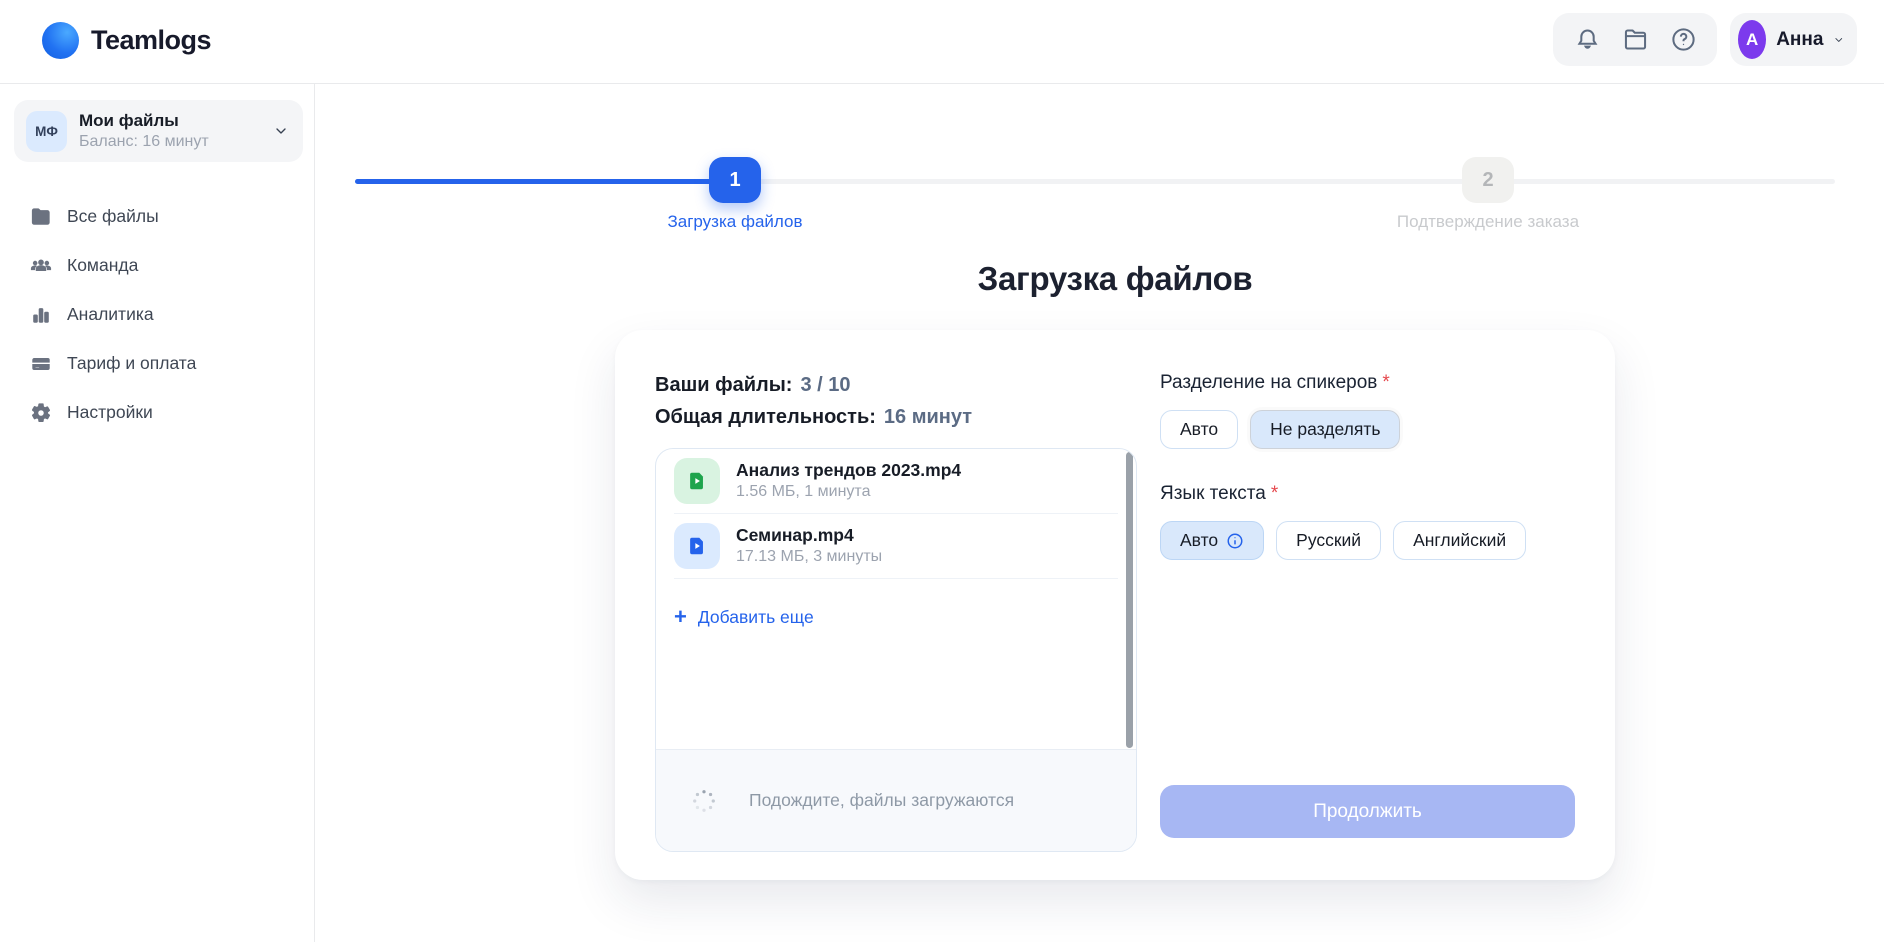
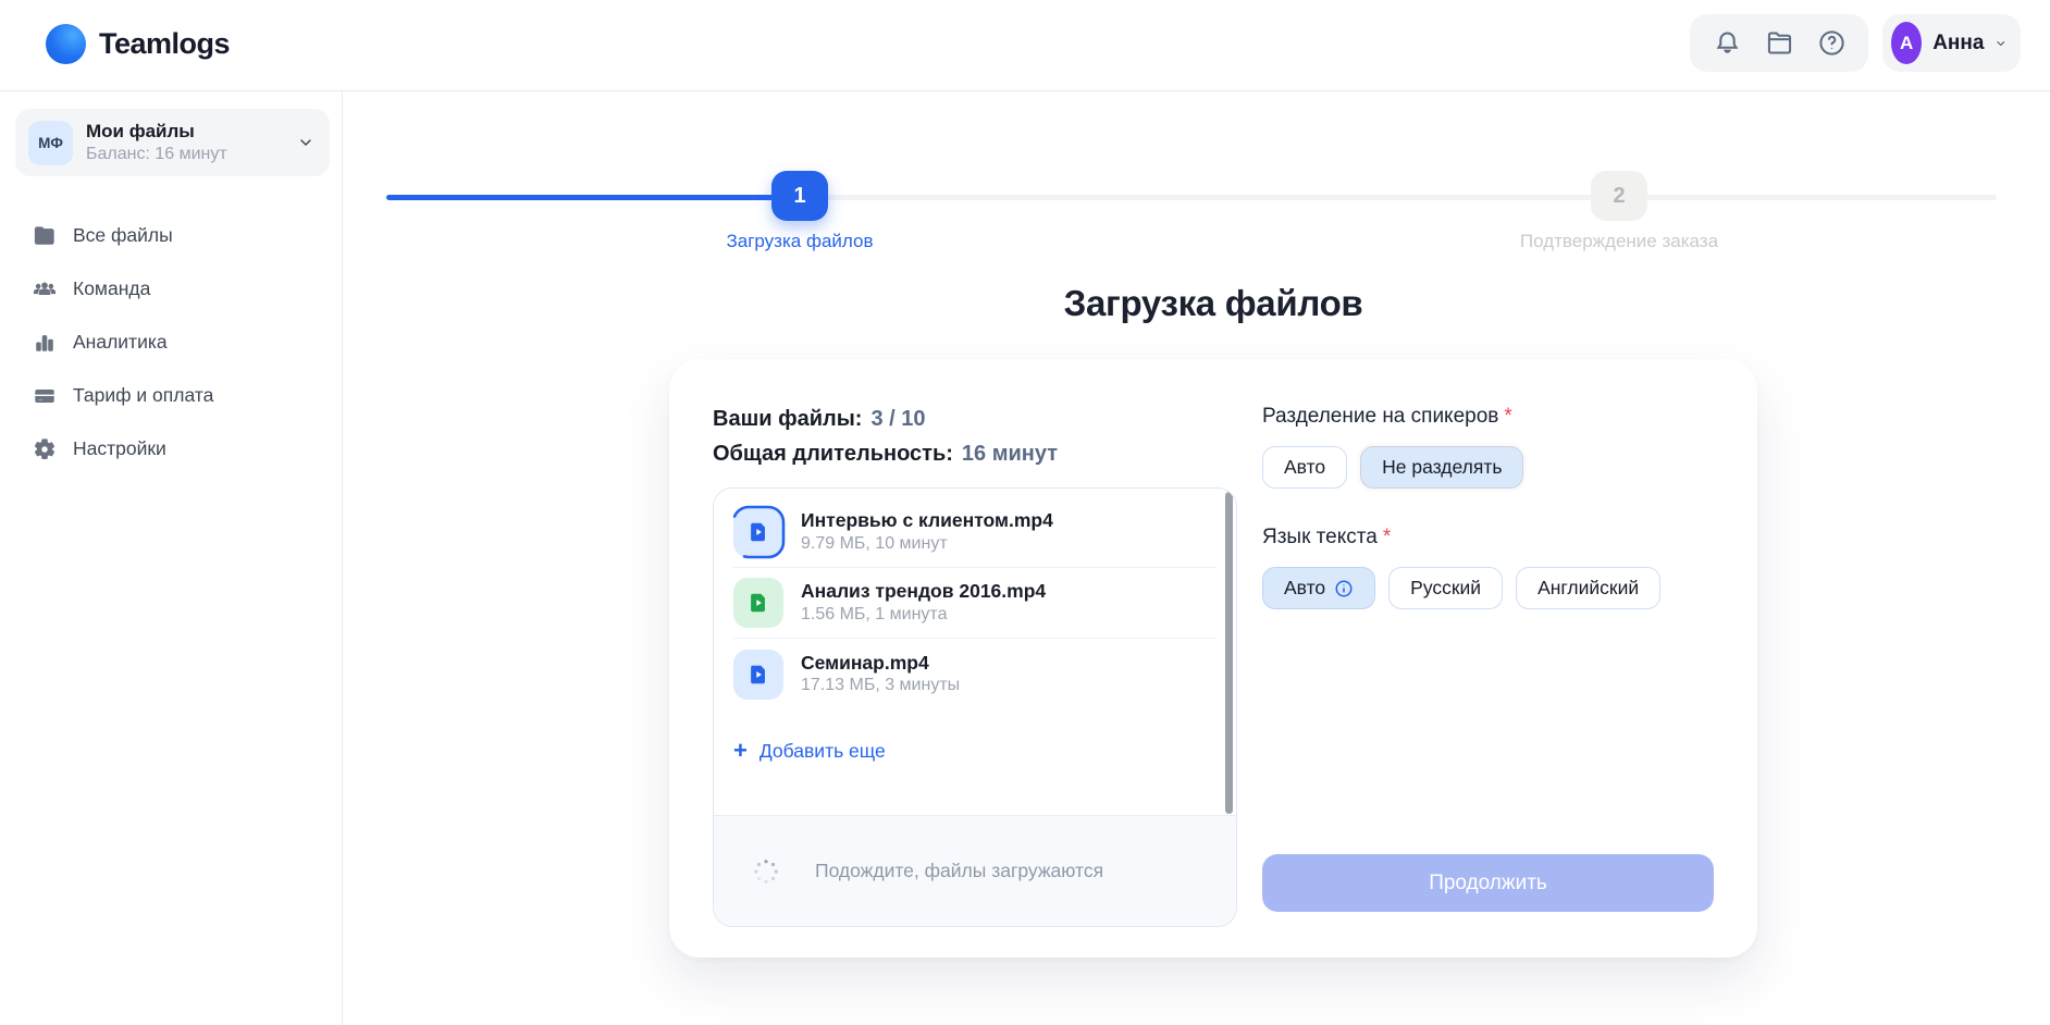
  Teamlogs
  А
  Анна
  МФ
  Мои файлы
  Баланс: 16 минут
  Все файлы
  Команда
  Аналитика
  Тариф и оплата
  Настройки
  1
  2
  Загрузка файлов
  Подтверждение заказа
  Загрузка файлов
  Ваши файлы: 3 / 10
  Общая длительность: 16 минут
+ Интервью с клиентом.mp4
+ 9.79 МБ, 10 минут
- Анализ трендов 2023.mp4
+ Анализ трендов 2016.mp4
  1.56 МБ, 1 минута
  Семинар.mp4
  17.13 МБ, 3 минуты
  +
  Добавить еще
  Подождите, файлы загружаются
  Разделение на спикеров *
  Авто
  Не разделять
  Язык текста *
  Авто
  Русский
  Английский
  Продолжить
